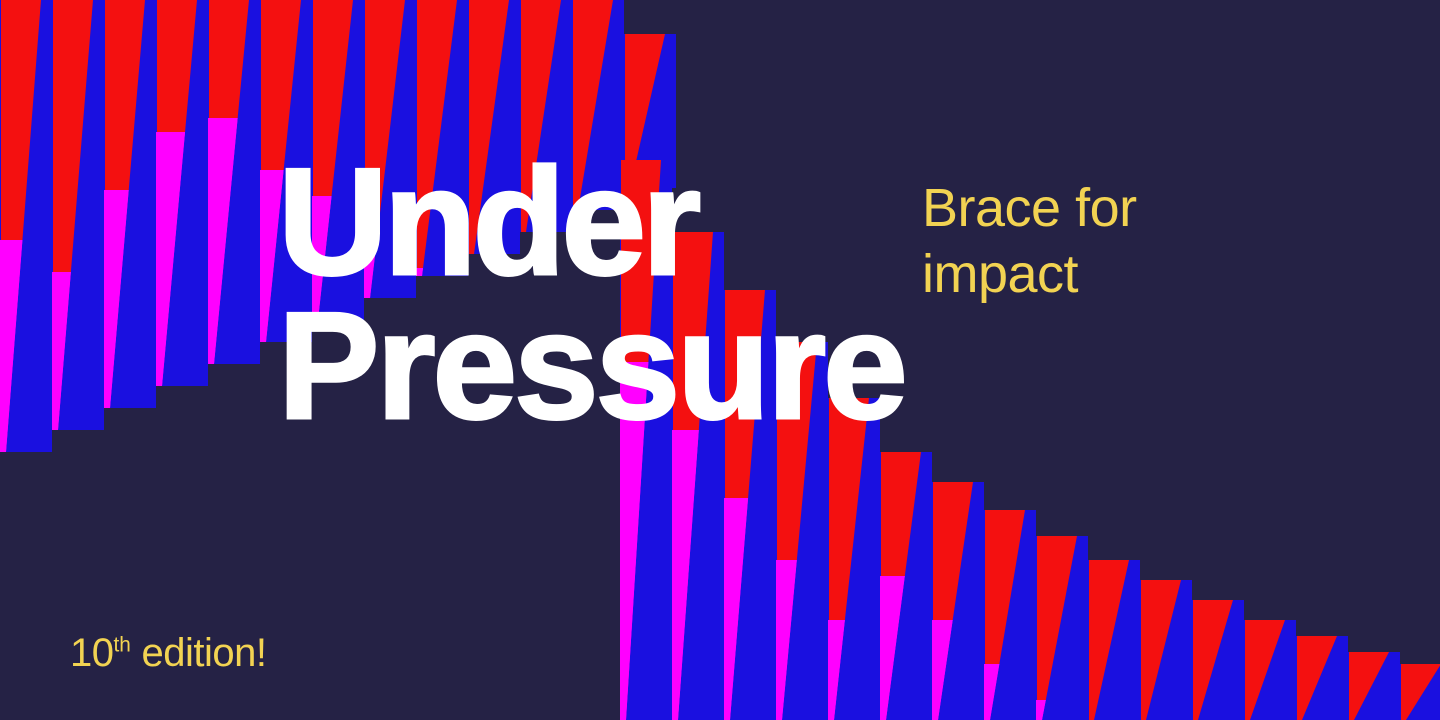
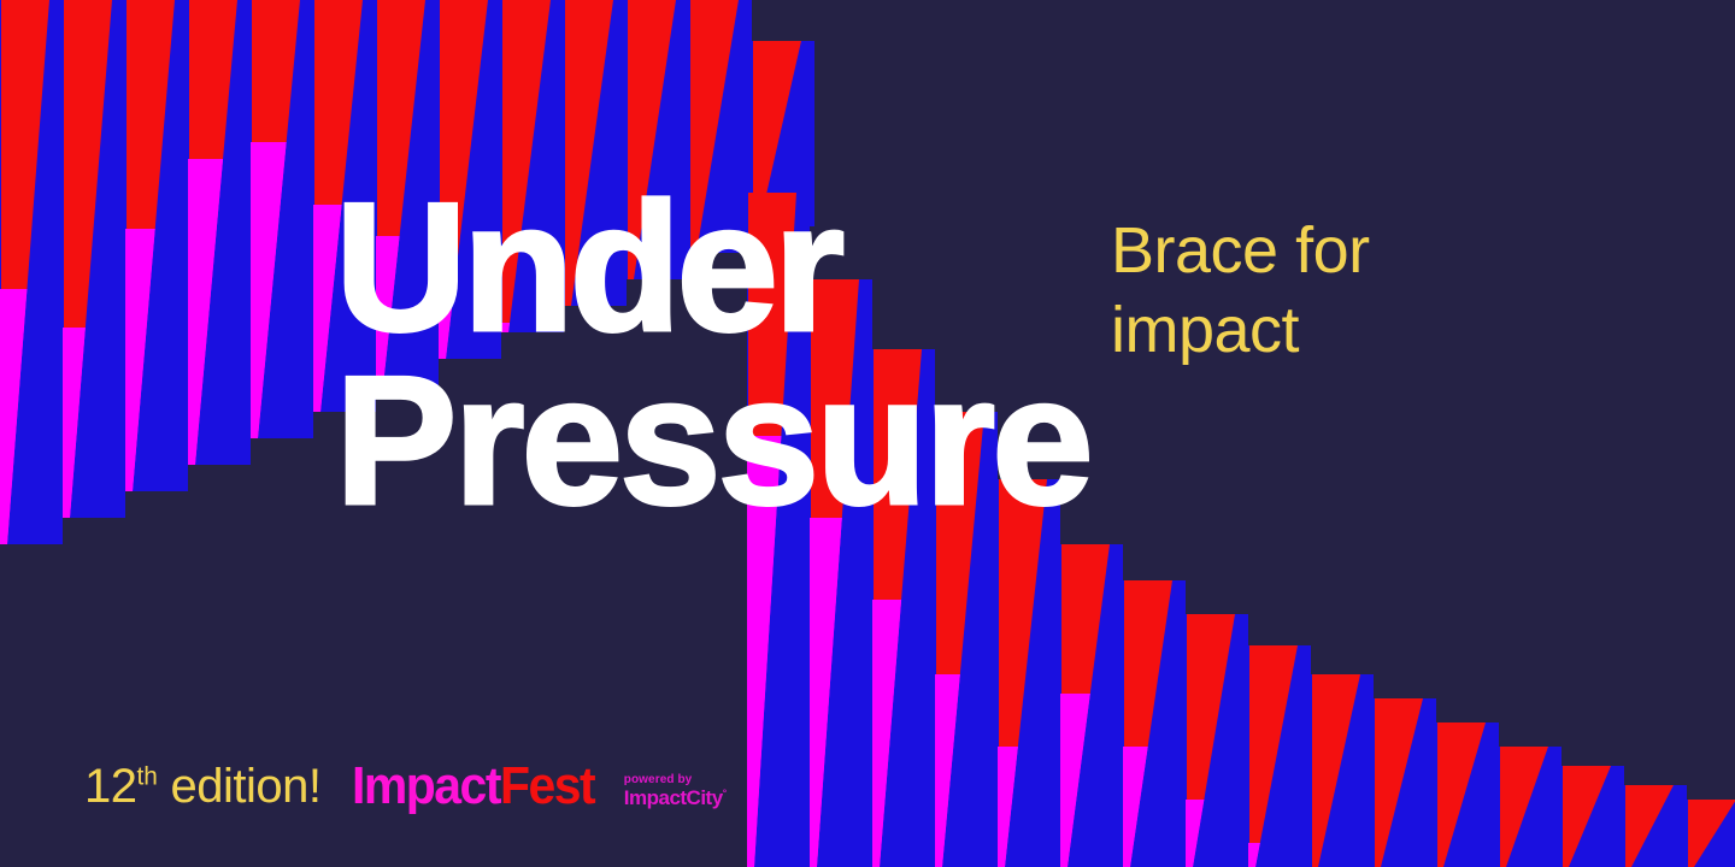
  Under
  Pressure
  Brace for
  impact
- 10th edition!
+ 12th edition!
+ Impact
+ Fest
+ powered by
+ ImpactCity°
